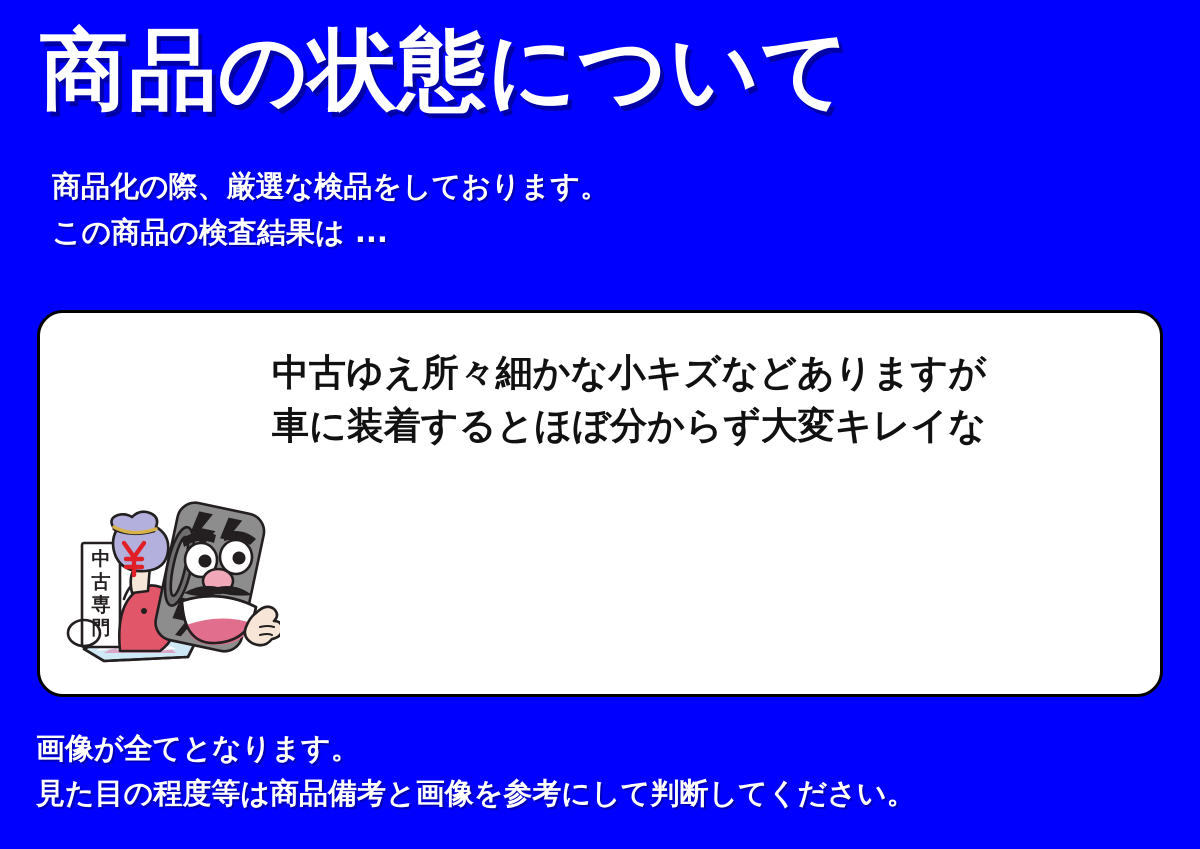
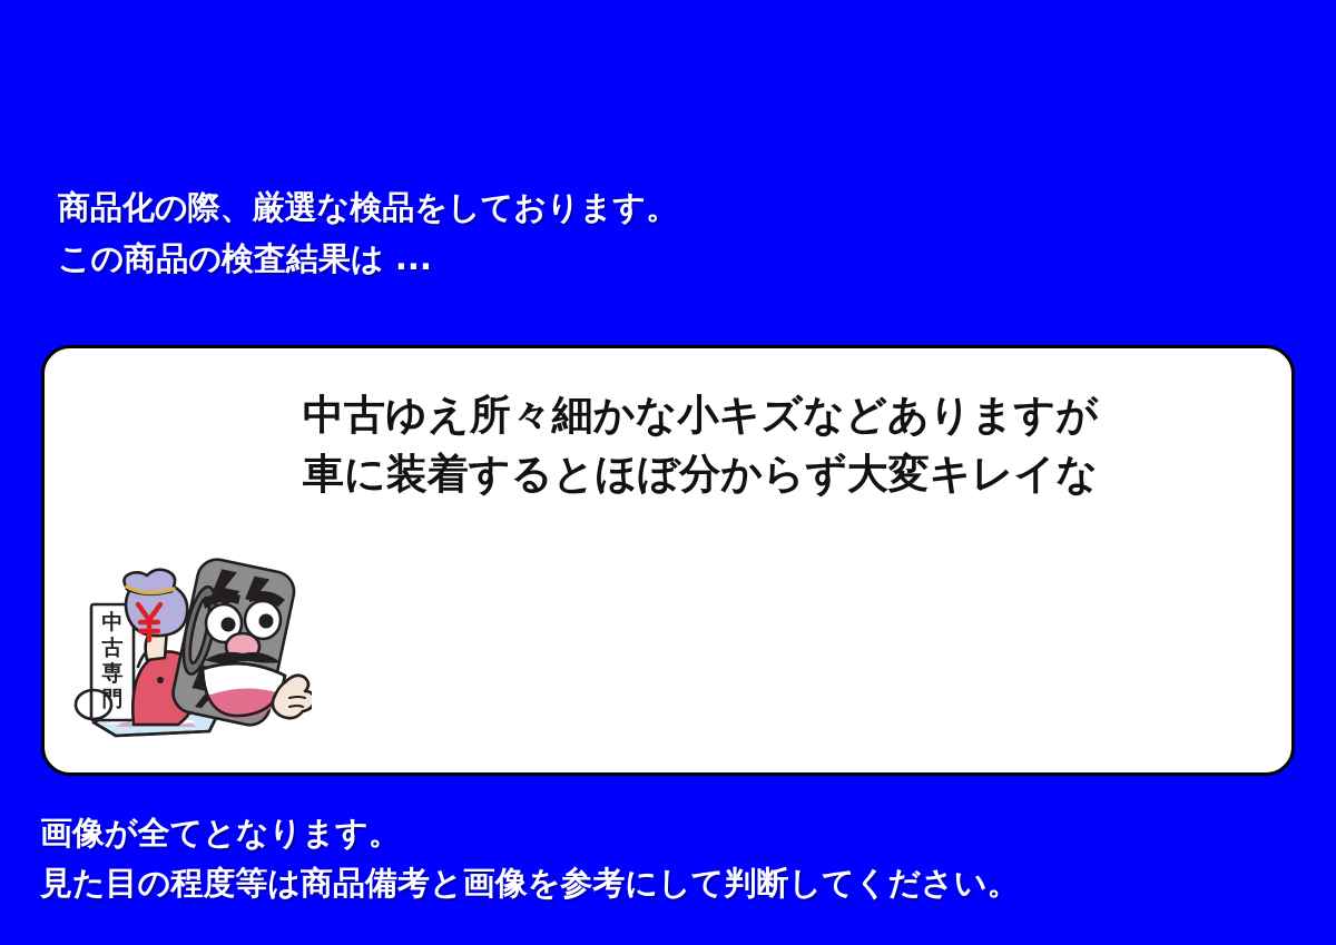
- 商品の状態について
  商品化の際、厳選な検品をしております。
  この商品の検査結果は ...
  中古ゆえ所々細かな小キズなどありますが
  車に装着するとほぼ分からず大変キレイな
  中
  古
  専
  門
  画像が全てとなります。
  見た目の程度等は商品備考と画像を参考にして判断してください。
